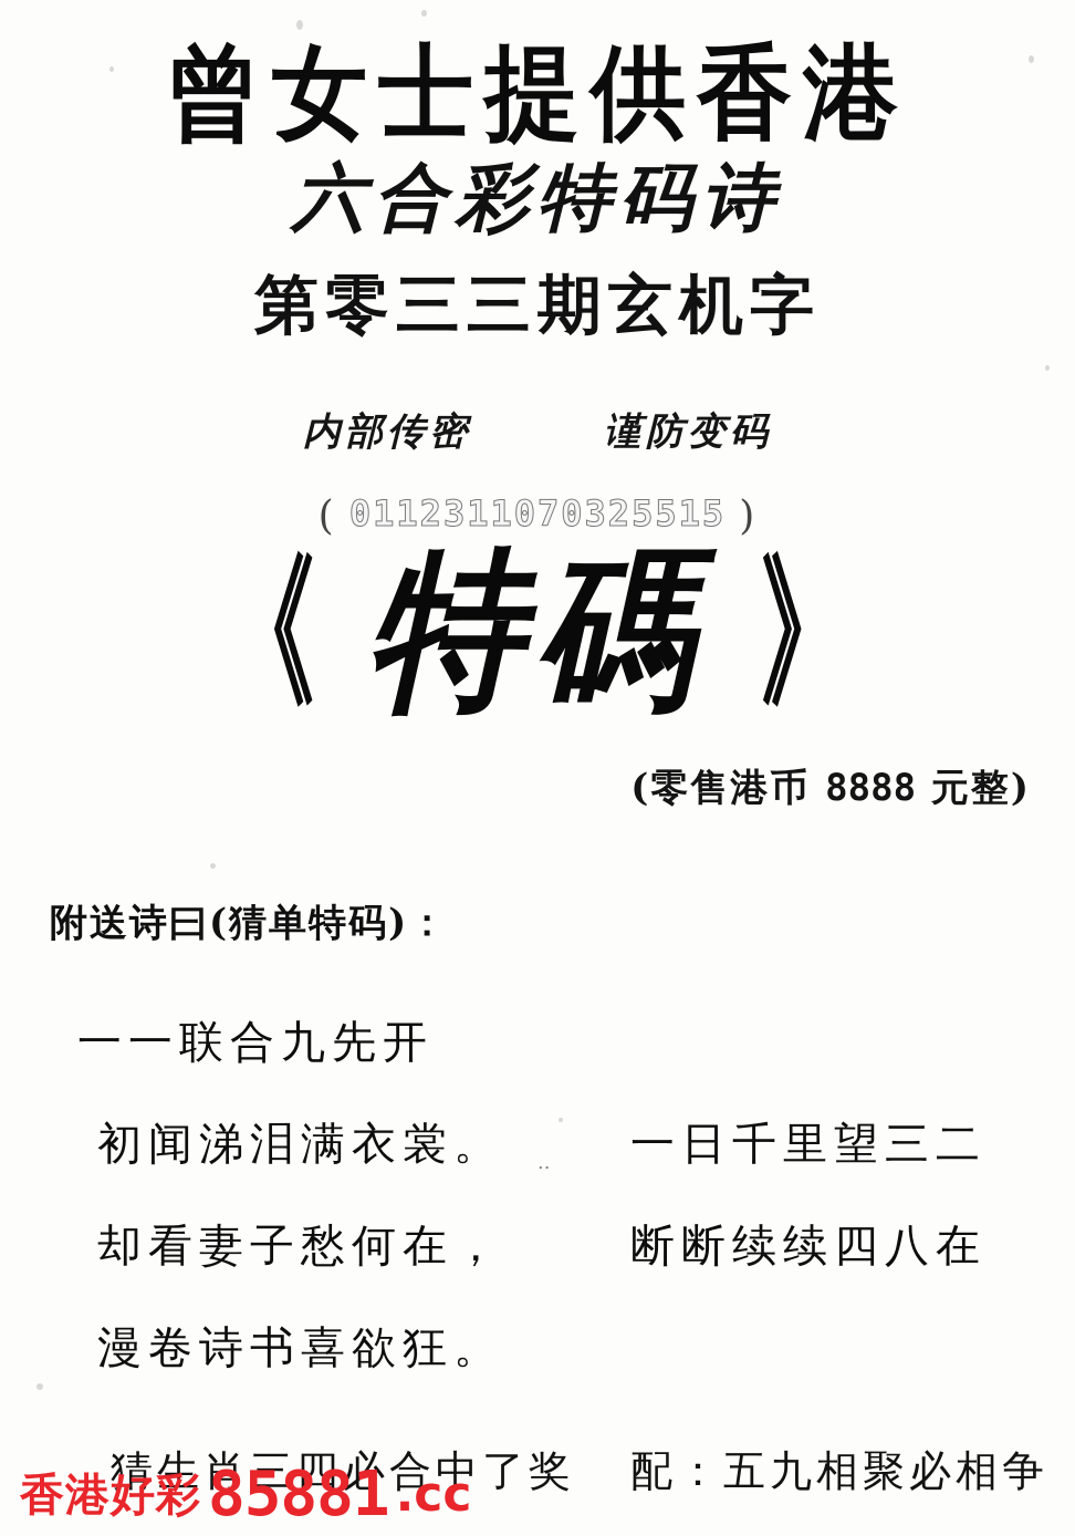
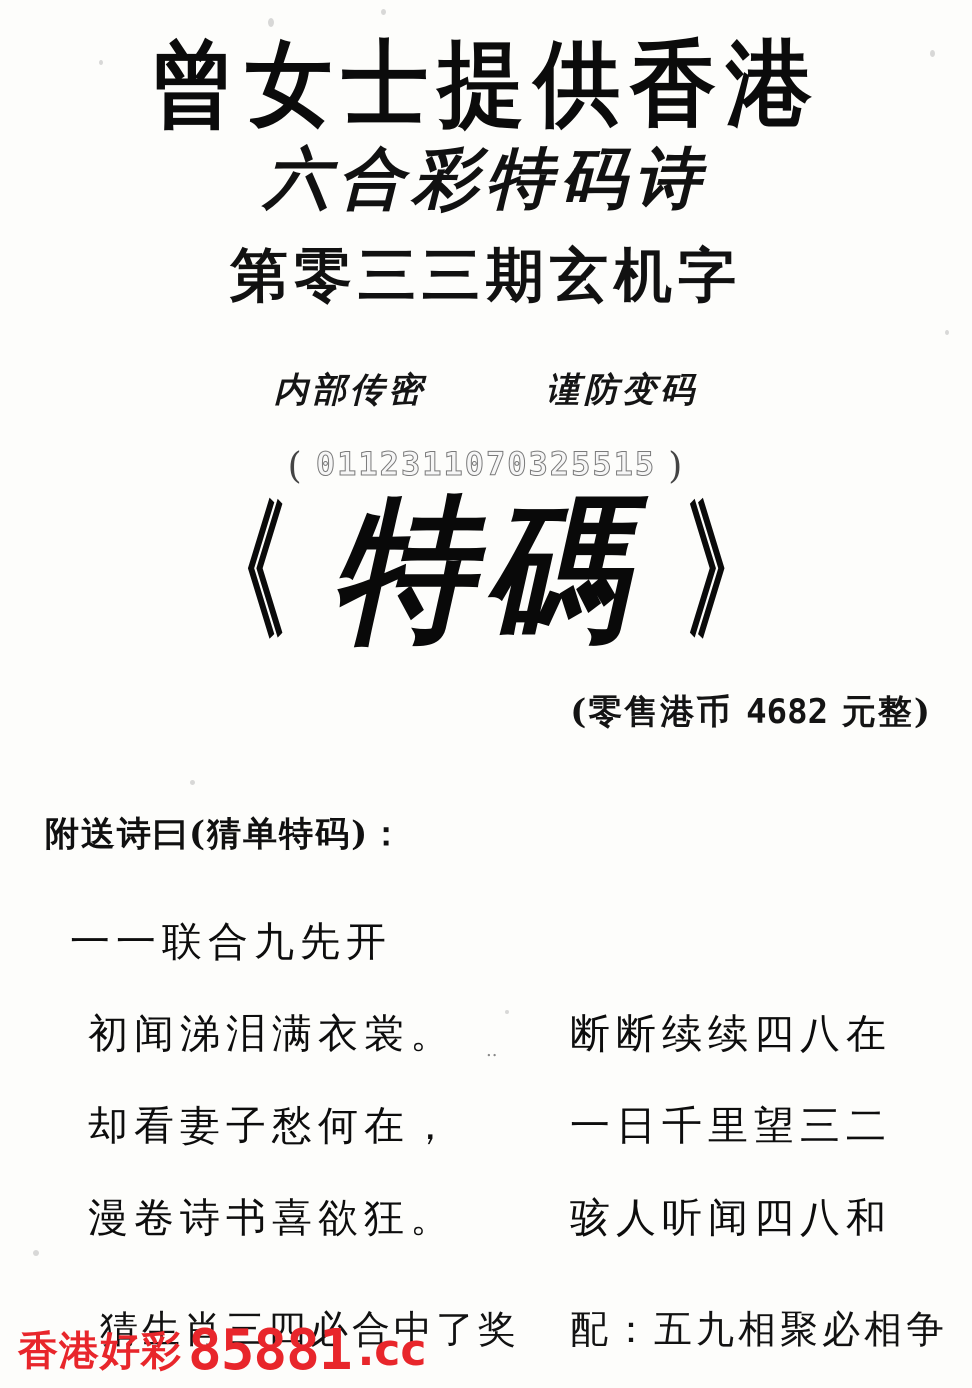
  ..
  曾女士提供香港
  六合彩特码诗
  第零三三期玄机字
  内部传密
  谨防变码
  ( 0112311070325515 )
  《 特碼 》
- (零售港币 8888 元整)
+ (零售港币 4682 元整)
  附送诗曰(猜单特码)：
  一一联合九先开
  初闻涕泪满衣裳。
- 一日千里望三二
+ 断断续续四八在
  却看妻子愁何在，
- 断断续续四八在
+ 一日千里望三二
  漫卷诗书喜欲狂。
+ 骇人听闻四八和
  猜生肖三四必合中了奖
  配：五九相聚必相争
  香港好彩
  85881
  .cc
